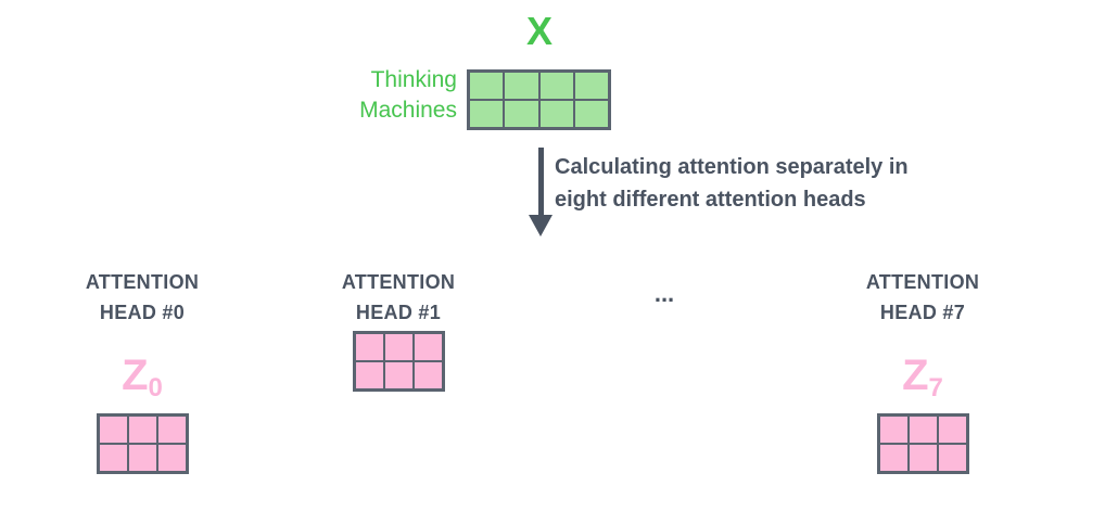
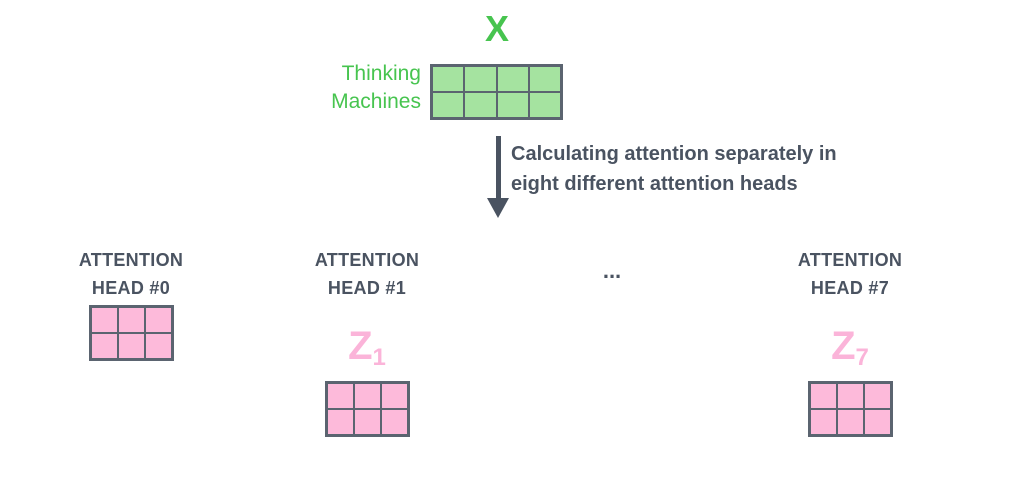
  X
  Thinking
  Machines
  Calculating attention separately in
  eight different attention heads
  ATTENTION
  HEAD #0
- Z0
  ATTENTION
  HEAD #1
+ Z1
  ...
  ATTENTION
  HEAD #7
  Z7
